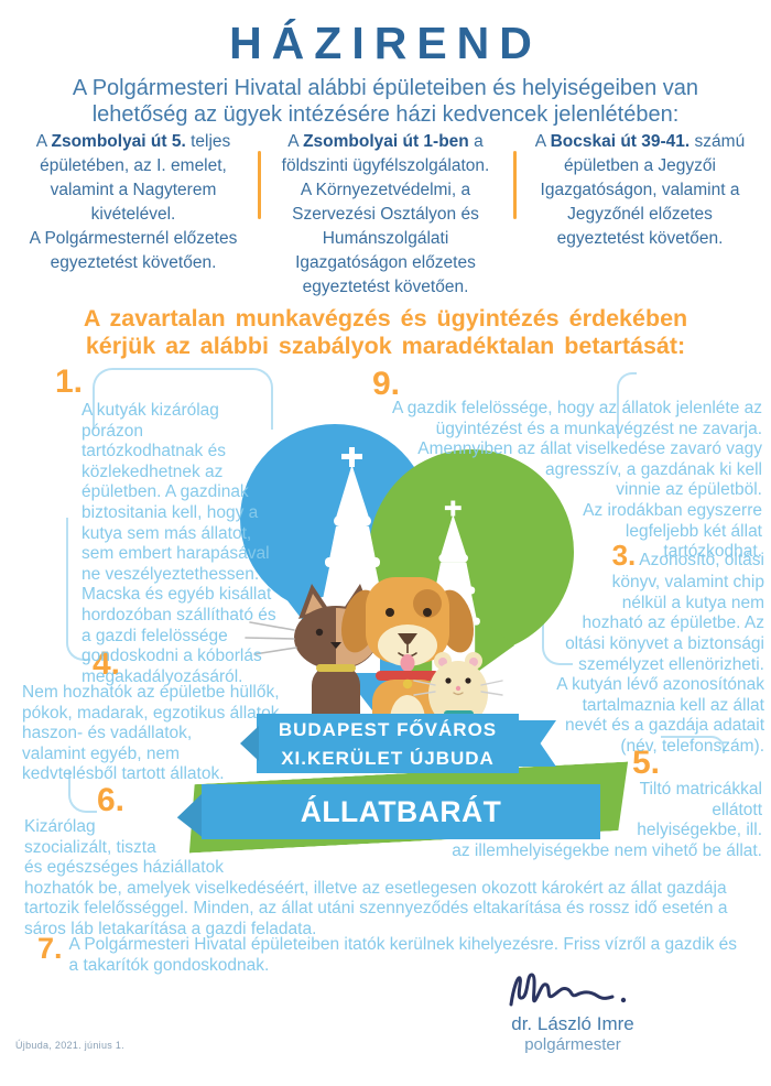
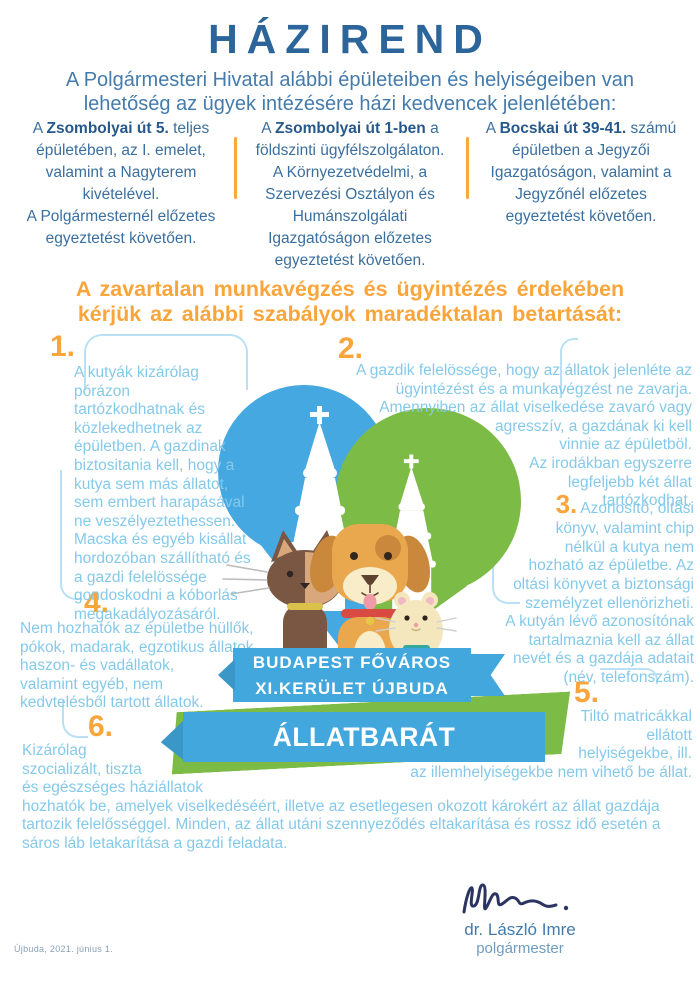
  HÁZIREND
  A Polgármesteri Hivatal alábbi épületeiben és helyiségeiben van
  lehetőség az ügyek intézésére házi kedvencek jelenlétében:
  A Zsombolyai út 5. teljes épületében, az I. emelet, valamint a Nagyterem kivételével.
  A Polgármesternél előzetes egyeztetést követően.
  A Zsombolyai út 1-ben a földszinti ügyfélszolgálaton.
  A Környezetvédelmi, a Szervezési Osztályon és Humánszolgálati Igazgatóságon előzetes egyeztetést követően.
  A Bocskai út 39-41. számú épületben a Jegyzői Igazgatóságon, valamint a Jegyzőnél előzetes egyeztetést követően.
  A zavartalan munkavégzés és ügyintézés érdekében
  kérjük az alábbi szabályok maradéktalan betartását:
  1.
  A kutyák kizárólag pórázon
  tartózkodhatnak és
  közlekedhetnek az
  épületben. A gazdinak
  biztositania kell, hogy a
  kutya sem más állatot,
  sem embert harapásával
  ne veszélyeztethessen.
  Macska és egyéb kisállat
  hordozóban szállítható és
  a gazdi felelössége
  gondoskodni a kóborlás
  megakadályozásáról.
- 9.
+ 2.
  A gazdik felelössége, hogy az állatok jelenléte az
  ügyintézést és a munkavégzést ne zavarja.
  Amennyiben az állat viselkedése zavaró vagy
  agresszív, a gazdának ki kell
  vinnie az épületböl.
  Az irodákban egyszerre
  legfeljebb két állat
  tartózkodhat.
  3. Azonosító, oltási
  könyv, valamint chip
  nélkül a kutya nem
  hozható az épületbe. Az
  oltási könyvet a biztonsági
  személyzet ellenörizheti.
  A kutyán lévő azonosítónak
  tartalmaznia kell az állat
  nevét és a gazdája adatait
  (név, telefonszám).
  4.
  Nem hozhatók az épületbe hüllők,
  pókok, madarak, egzotikus álla
  haszon- és vadállatok,
  valamint egyéb, nem
  kedvtelésből tartott állatok.
  5.
  Tiltó matricákkal
  ellátott
  helyiségekbe, ill.
  lyiségekbe nem vihető be állat.
  6.
  Kizárólag
  szocializált, tiszta
  és egészséges háziállatok
  tartozik felelősséggel. Minden, az állat utáni szennyeződés eltakarítása és rossz idő esetén a
  sáros láb letakarítása a gazdi feladata.
- 7.
- A Polgármesteri Hivatal épületeiben itatók kerülnek kihelyezésre. Friss vízről a gazdik és
- a takarítók gondoskodnak.
  BUDAPEST FŐVÁROS
  XI.KERÜLET ÚJBUDA
  ÁLLATBARÁT ÖNKORMÁNYZAT
  dr. László Imre
  polgármester
  Újbuda, 2021. június 1.
